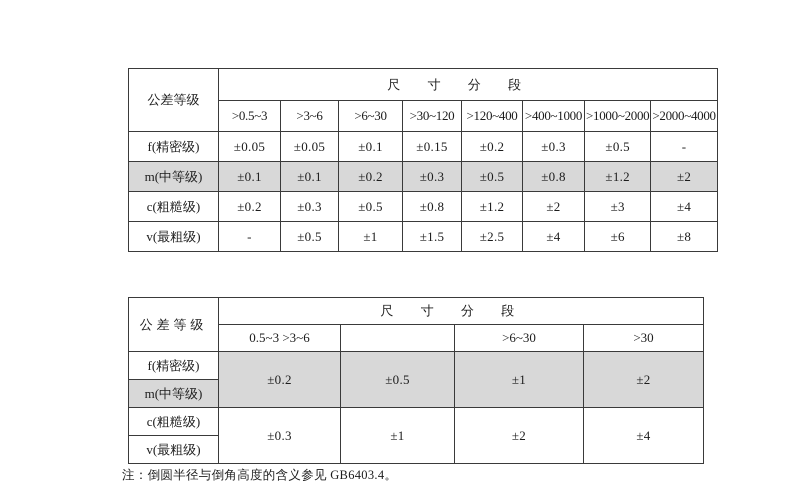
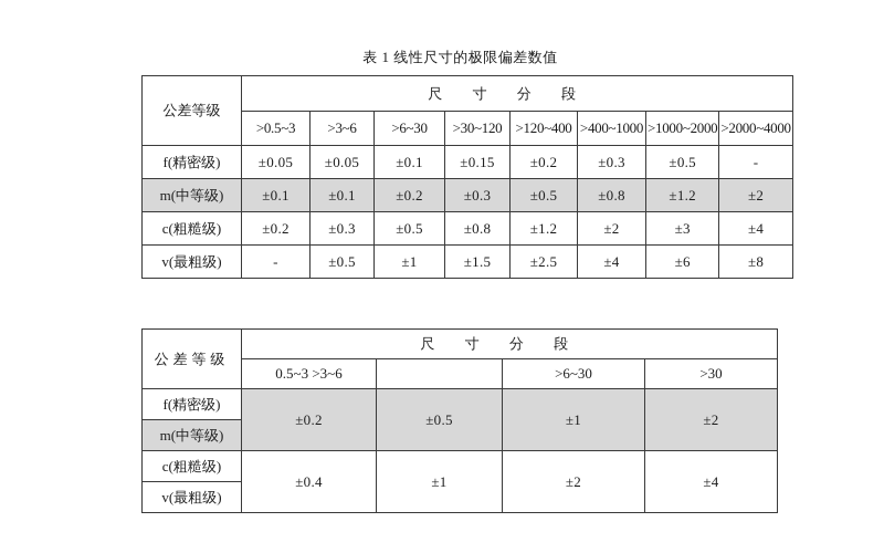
+ 表 1 线性尺寸的极限偏差数值
  公差等级	尺寸分段
  >0.5~3	>3~6	>6~30	>30~120	>120~400	>400~1000	>1000~2000	>2000~4000
  f(精密级)	±0.05	±0.05	±0.1	±0.15	±0.2	±0.3	±0.5	-
  m(中等级)	±0.1	±0.1	±0.2	±0.3	±0.5	±0.8	±1.2	±2
  c(粗糙级)	±0.2	±0.3	±0.5	±0.8	±1.2	±2	±3	±4
  v(最粗级)	-	±0.5	±1	±1.5	±2.5	±4	±6	±8
  公差等级	尺寸分段
  0.5~3 >3~6		>6~30	>30
  f(精密级)	±0.2	±0.5	±1	±2
  m(中等级)
- c(粗糙级)	±0.3	±1	±2	±4
+ c(粗糙级)	±0.4	±1	±2	±4
  v(最粗级)
- 注：倒圆半径与倒角高度的含义参见 GB6403.4。
